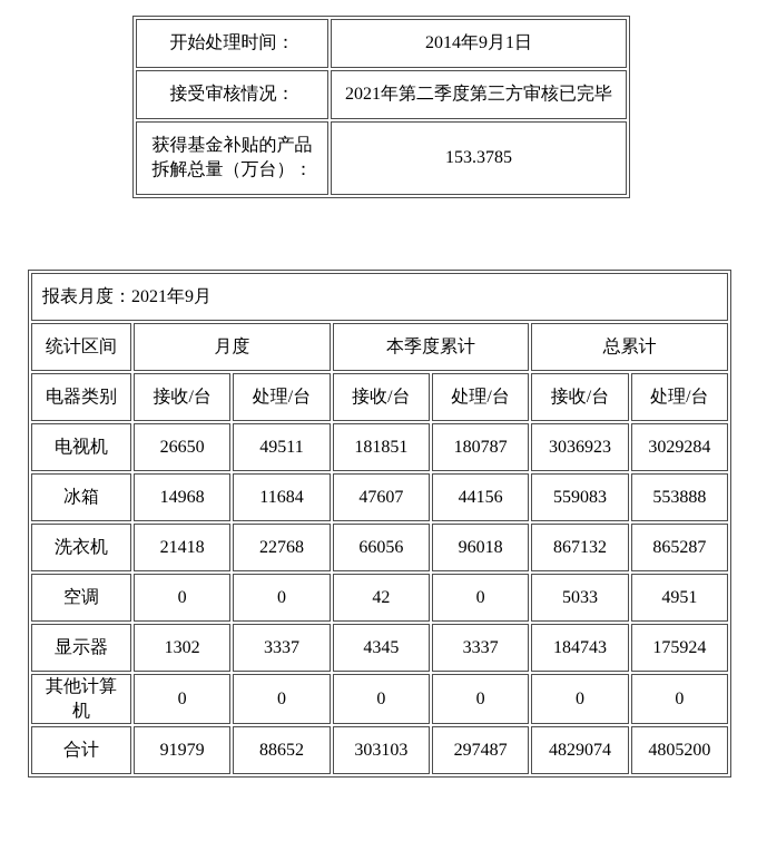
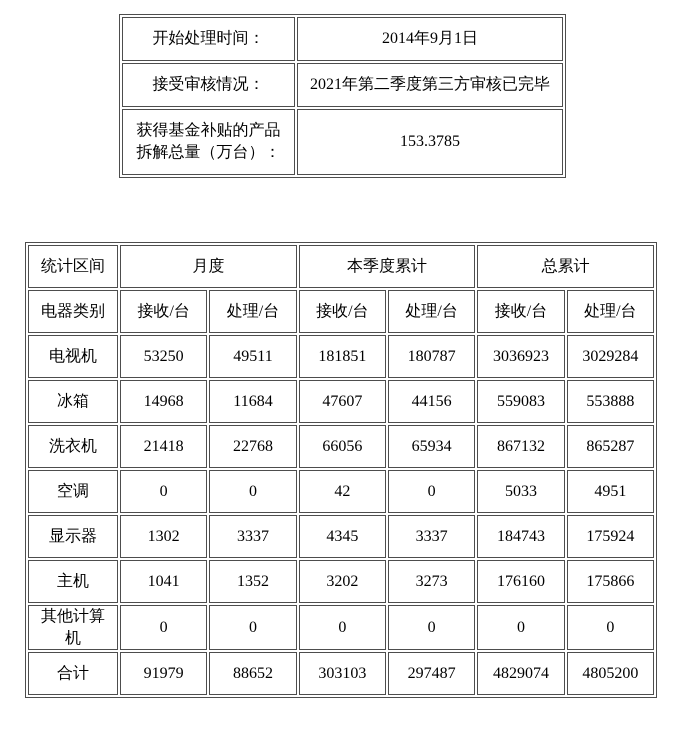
  开始处理时间：	2014年9月1日
  接受审核情况：	2021年第二季度第三方审核已完毕
  获得基金补贴的产品拆解总量（万台）：	153.3785
- 报表月度：2021年9月
  统计区间	月度	本季度累计	总累计
  电器类别	接收/台	处理/台	接收/台	处理/台	接收/台	处理/台
- 电视机	26650	49511	181851	180787	3036923	3029284
+ 电视机	53250	49511	181851	180787	3036923	3029284
  冰箱	14968	11684	47607	44156	559083	553888
- 洗衣机	21418	22768	66056	96018	867132	865287
+ 洗衣机	21418	22768	66056	65934	867132	865287
  空调	0	0	42	0	5033	4951
  显示器	1302	3337	4345	3337	184743	175924
+ 主机	1041	1352	3202	3273	176160	175866
  其他计算机	0	0	0	0	0	0
  合计	91979	88652	303103	297487	4829074	4805200
